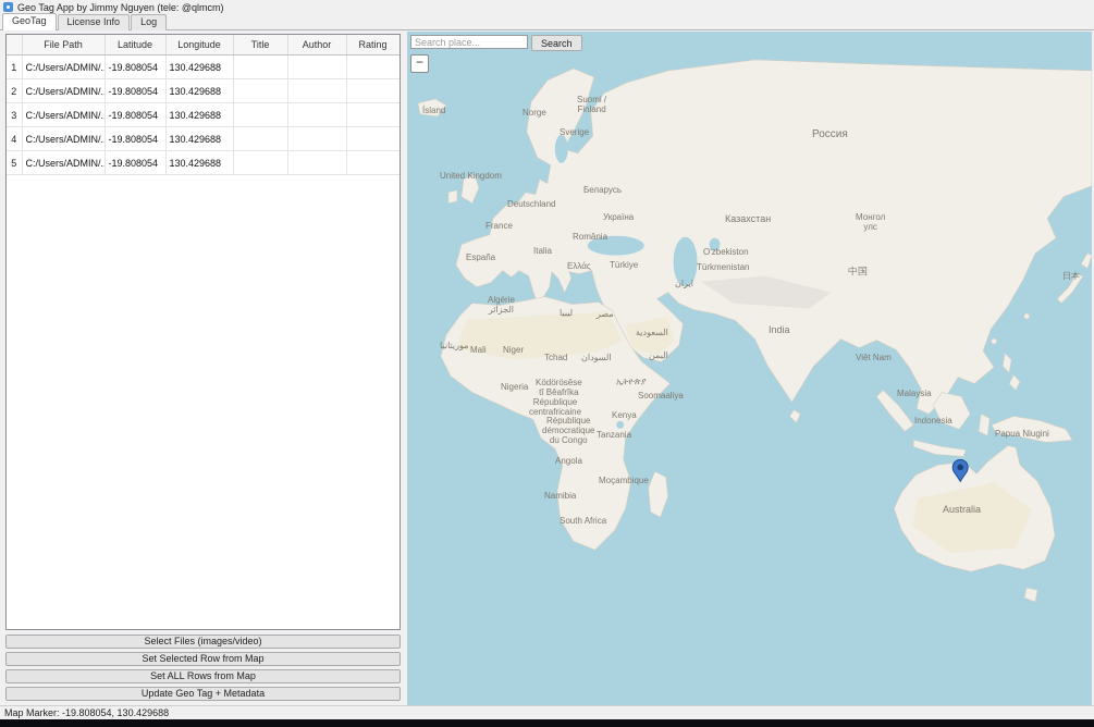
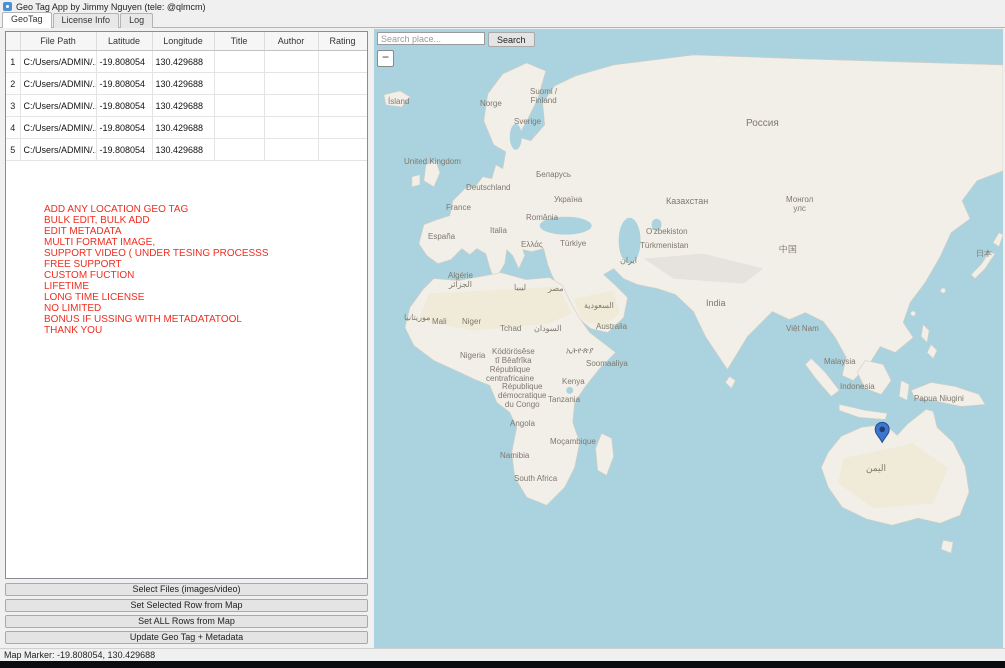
  Geo Tag App by Jimmy Nguyen (tele: @qlmcm)
  GeoTag
  License Info
  Log
  	File Path	Latitude	Longitude	Title	Author	Rating
  1	C:/Users/ADMIN/.	-19.808054	130.429688
  2	C:/Users/ADMIN/.	-19.808054	130.429688
  3	C:/Users/ADMIN/.	-19.808054	130.429688
  4	C:/Users/ADMIN/.	-19.808054	130.429688
  5	C:/Users/ADMIN/.	-19.808054	130.429688
+ ADD ANY LOCATION GEO TAG
+ BULK EDIT, BULK ADD
+ EDIT METADATA
+ MULTI FORMAT IMAGE,
+ SUPPORT VIDEO ( UNDER TESING PROCESSS
+ FREE SUPPORT
+ CUSTOM FUCTION
+ LIFETIME
+ LONG TIME LICENSE
+ NO LIMITED
+ BONUS IF USSING WITH METADATATOOL
+ THANK YOU
  Select Files (images/video)
  Set Selected Row from Map
  Set ALL Rows from Map
  Update Geo Tag + Metadata
  Ísland
  Norge
  Suomi /
  Finland
  Sverige
  Россия
  United Kingdom
  Беларусь
  Deutschland
  Україна
  Казахстан
  Монгол
  улс
  France
  România
  Italia
  España
  Ελλάς
  Türkiye
  O'zbekiston
  Türkmenistan
  ایران
  中国
  日本
  Algérie
  الجزائر
  ليبيا
  مصر
  السعودية
  India
  موريتانيا
  Mali
  Niger
  Tchad
  السودان
- اليمن
+ Australia
  Việt Nam
  Nigeria
  Ködörösêse
  tî Bêafrîka
  ኢትዮጵያ
  Soomaaliya
  Malaysia
  République
  centrafricaine
  Kenya
  Indonesia
  République
  démocratique
  du Congo
  Tanzania
  Papua Niugini
  Angola
  Moçambique
  Namibia
  South Africa
- Australia
+ اليمن
  Search place...
  Search
  −
  Map Marker: -19.808054, 130.429688
